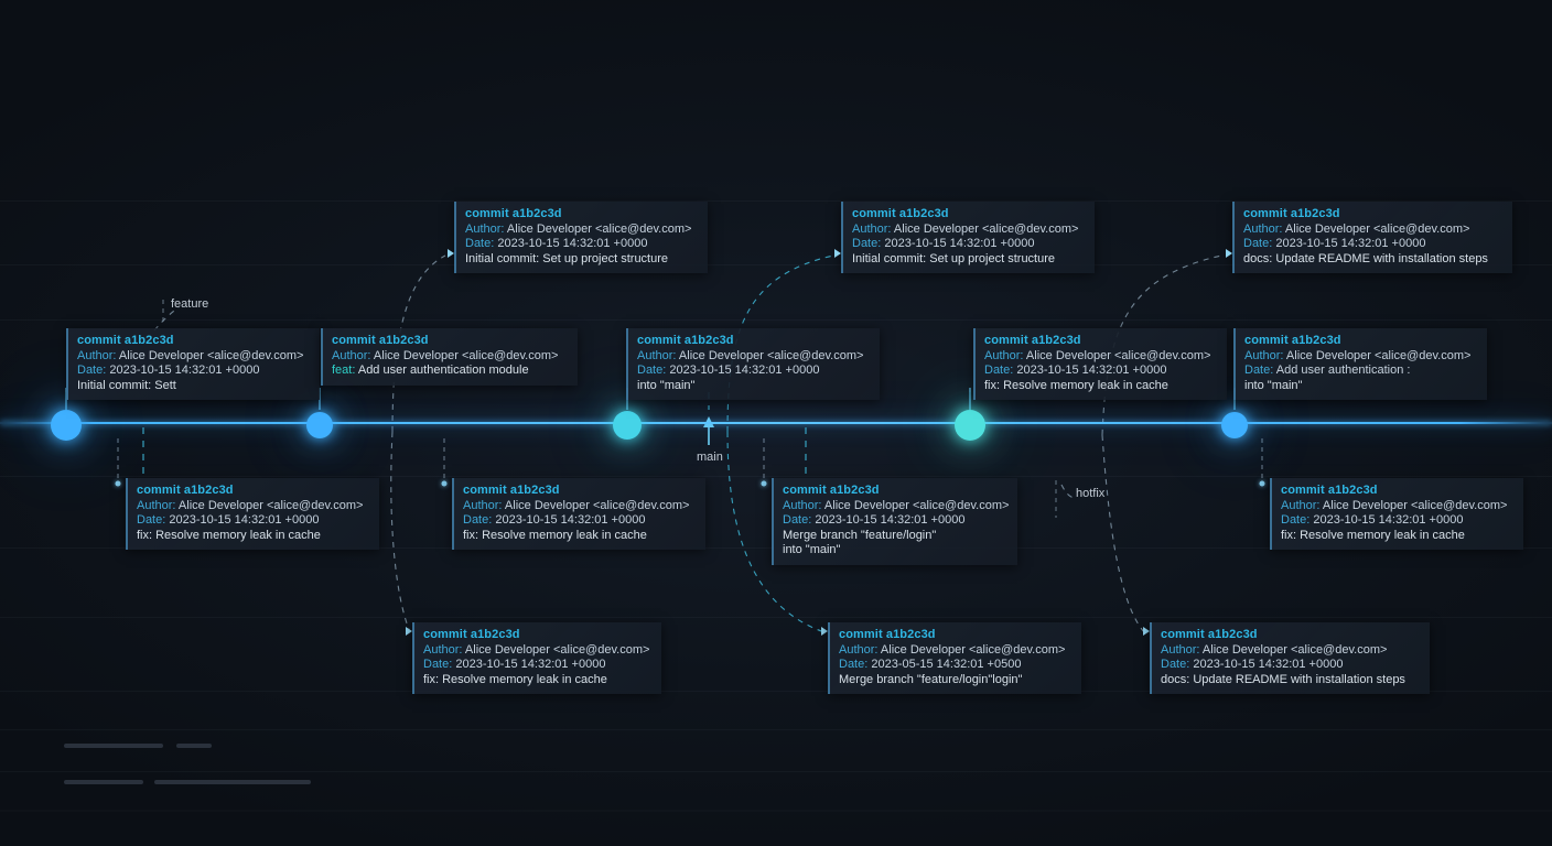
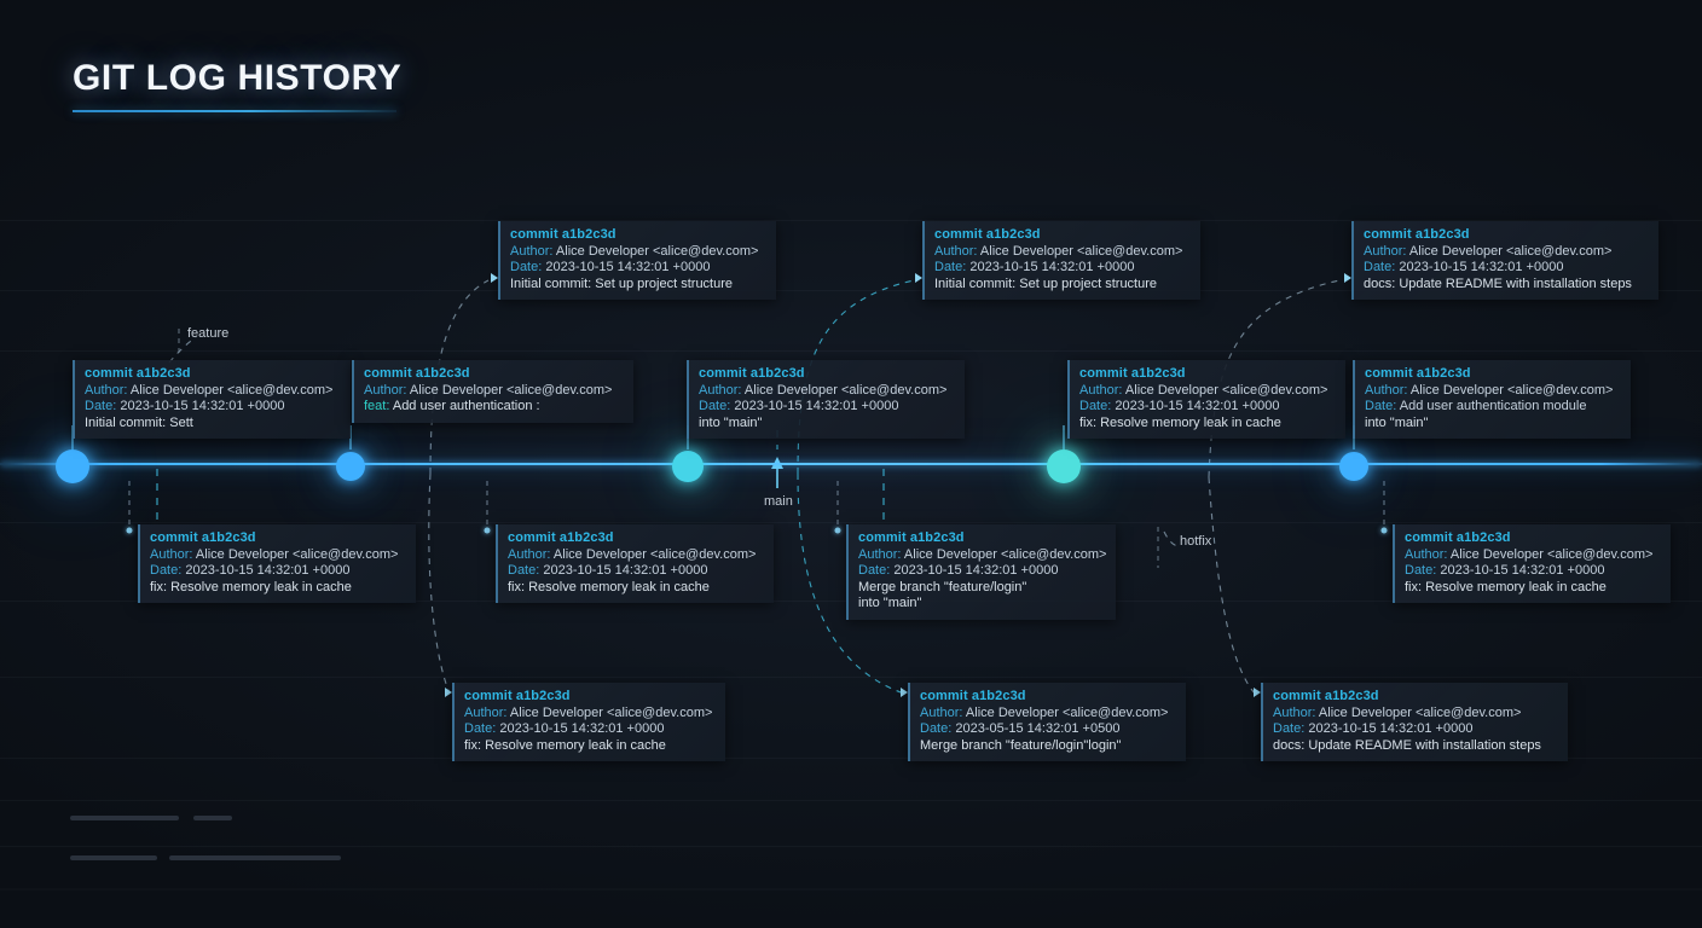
+ GIT LOG HISTORY
  feature
  main
  hotfix
  commit a1b2c3d
  Author: Alice Developer <alice@dev.com>
  Date: 2023-10-15 14:32:01 +0000
  Initial commit: Set up project structure
  commit a1b2c3d
  Author: Alice Developer <alice@dev.com>
  Date: 2023-10-15 14:32:01 +0000
  Initial commit: Set up project structure
  commit a1b2c3d
  Author: Alice Developer <alice@dev.com>
  Date: 2023-10-15 14:32:01 +0000
  docs: Update README with installation steps
  commit a1b2c3d
  Author: Alice Developer <alice@dev.com>
  Date: 2023-10-15 14:32:01 +0000
  Initial commit: Sett
  commit a1b2c3d
  Author: Alice Developer <alice@dev.com>
- feat: Add user authentication module
+ feat: Add user authentication :
  commit a1b2c3d
  Author: Alice Developer <alice@dev.com>
  Date: 2023-10-15 14:32:01 +0000
  into "main"
  commit a1b2c3d
  Author: Alice Developer <alice@dev.com>
  Date: 2023-10-15 14:32:01 +0000
  fix: Resolve memory leak in cache
  commit a1b2c3d
  Author: Alice Developer <alice@dev.com>
- Date: Add user authentication :
+ Date: Add user authentication module
  into "main"
  commit a1b2c3d
  Author: Alice Developer <alice@dev.com>
  Date: 2023-10-15 14:32:01 +0000
  fix: Resolve memory leak in cache
  commit a1b2c3d
  Author: Alice Developer <alice@dev.com>
  Date: 2023-10-15 14:32:01 +0000
  fix: Resolve memory leak in cache
  commit a1b2c3d
  Author: Alice Developer <alice@dev.com>
  Date: 2023-10-15 14:32:01 +0000
  Merge branch "feature/login"
  into "main"
  commit a1b2c3d
  Author: Alice Developer <alice@dev.com>
  Date: 2023-10-15 14:32:01 +0000
  fix: Resolve memory leak in cache
  commit a1b2c3d
  Author: Alice Developer <alice@dev.com>
  Date: 2023-10-15 14:32:01 +0000
  fix: Resolve memory leak in cache
  commit a1b2c3d
  Author: Alice Developer <alice@dev.com>
  Date: 2023-05-15 14:32:01 +0500
  Merge branch "feature/login"login"
  commit a1b2c3d
  Author: Alice Developer <alice@dev.com>
  Date: 2023-10-15 14:32:01 +0000
  docs: Update README with installation steps
